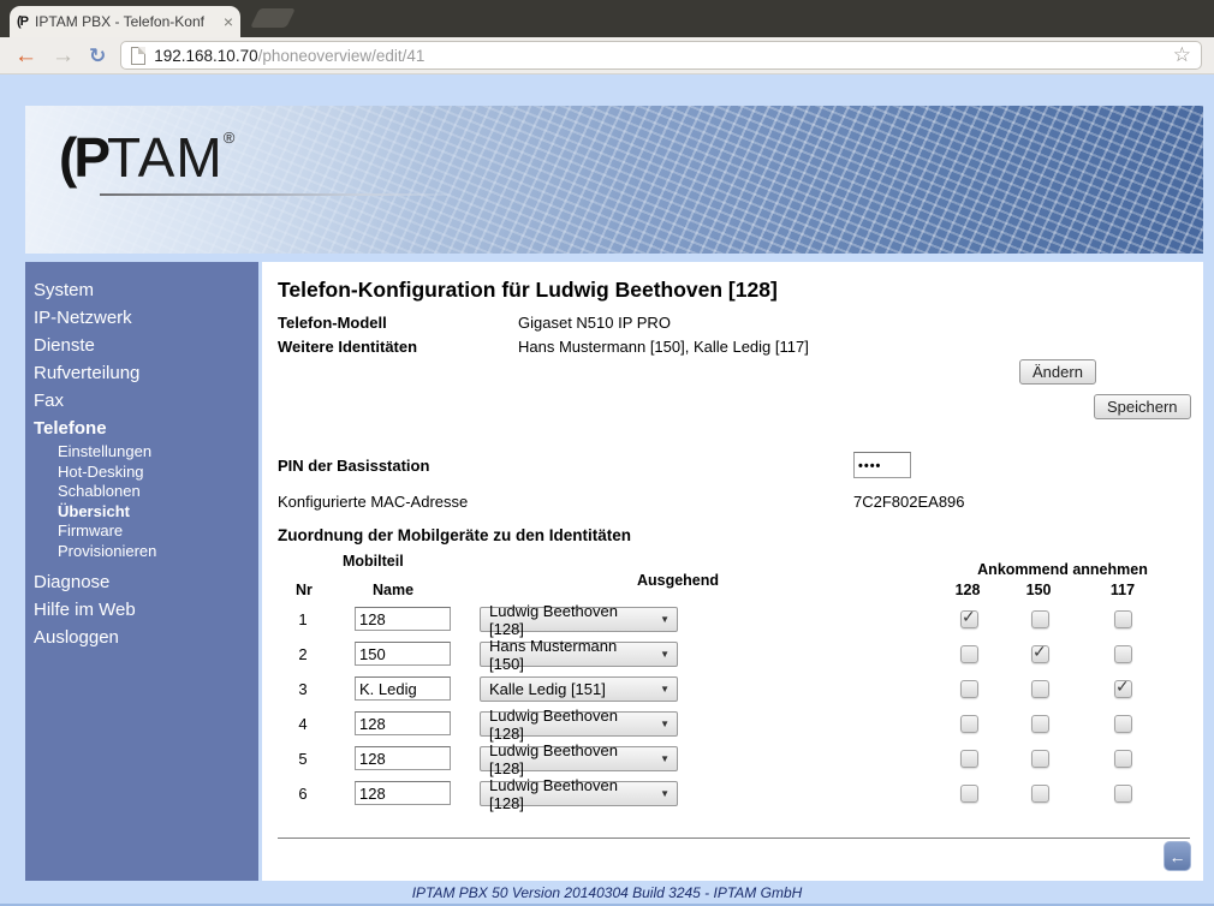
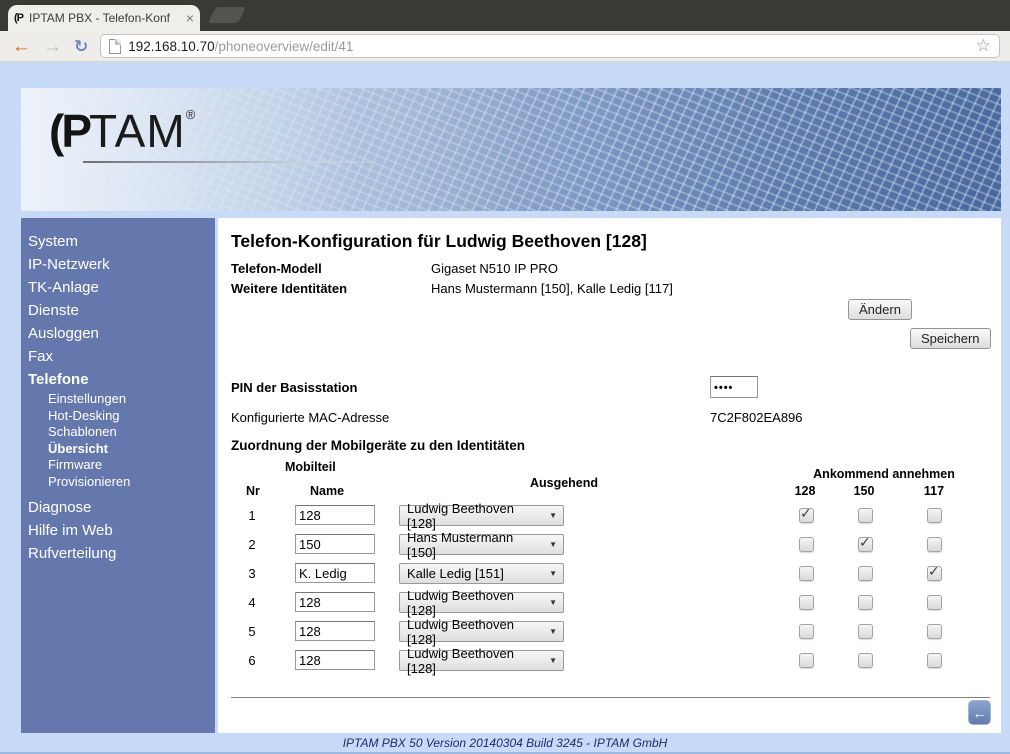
  (P
  IPTAM PBX - Telefon-Konf
  ×
  ←
  →
  ↻
  192.168.10.70
  /phoneoverview/edit/41
  ☆
  (PTAM®
  System
  IP-Netzwerk
+ TK-Anlage
  Dienste
- Rufverteilung
+ Ausloggen
  Fax
  Telefone
  Einstellungen
  Hot-Desking
  Schablonen
  Übersicht
  Firmware
  Provisionieren
  Diagnose
  Hilfe im Web
- Ausloggen
+ Rufverteilung
  Telefon-Konfiguration für Ludwig Beethoven [128]
  Telefon-Modell Gigaset N510 IP PRO
  Weitere Identitäten Hans Mustermann [150], Kalle Ledig [117]
  Ändern
  Speichern
  PIN der Basisstation
  ••••
  Konfigurierte MAC-Adresse
  7C2F802EA896
  Zuordnung der Mobilgeräte zu den Identitäten
  Mobilteil
  Nr
  Name
  Ausgehend
  Ankommend annehmen
  128
  150
  117
  1
  128
  Ludwig Beethoven [128]
  ▼
  2
  150
  Hans Mustermann [150]
  ▼
  3
  K. Ledig
  Kalle Ledig [151]
  ▼
  4
  128
  Ludwig Beethoven [128]
  ▼
  5
  128
  Ludwig Beethoven [128]
  ▼
  6
  128
  Ludwig Beethoven [128]
  ▼
  ←
  IPTAM PBX 50 Version 20140304 Build 3245 - IPTAM GmbH
